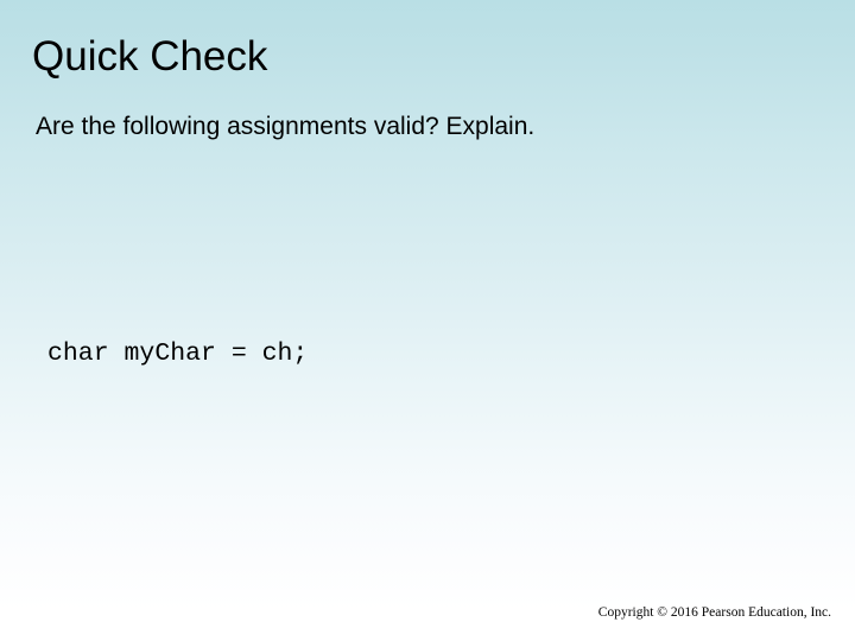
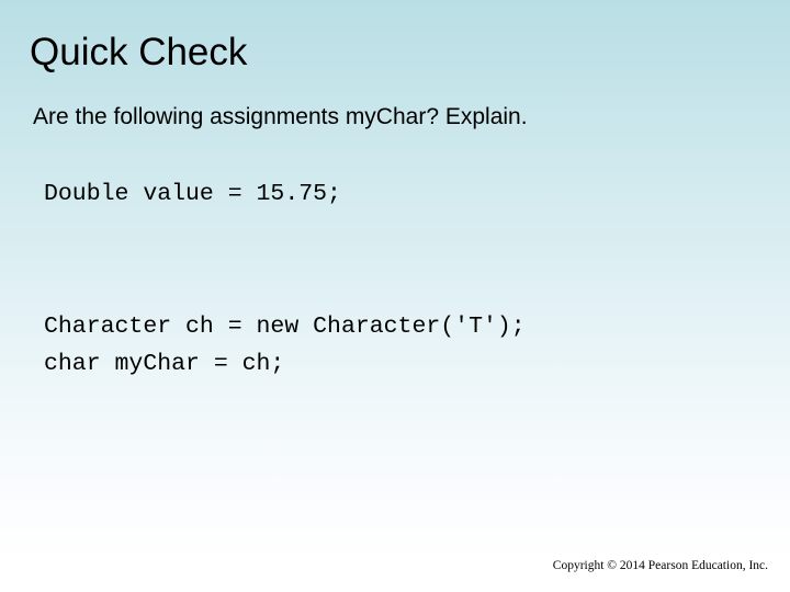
  Quick Check
- Are the following assignments valid? Explain.
+ Are the following assignments myChar? Explain.
+ Double value = 15.75;
+ Character ch = new Character('T');
  char myChar = ch;
- Copyright © 2016 Pearson Education, Inc.
+ Copyright © 2014 Pearson Education, Inc.
